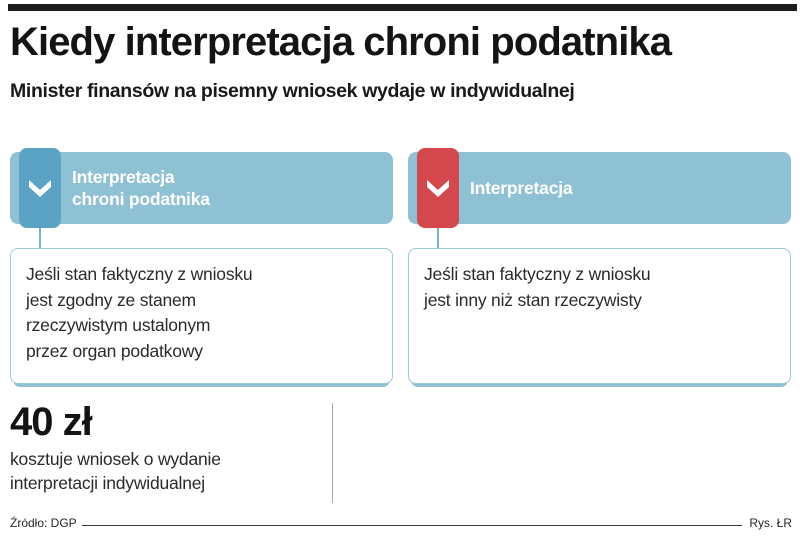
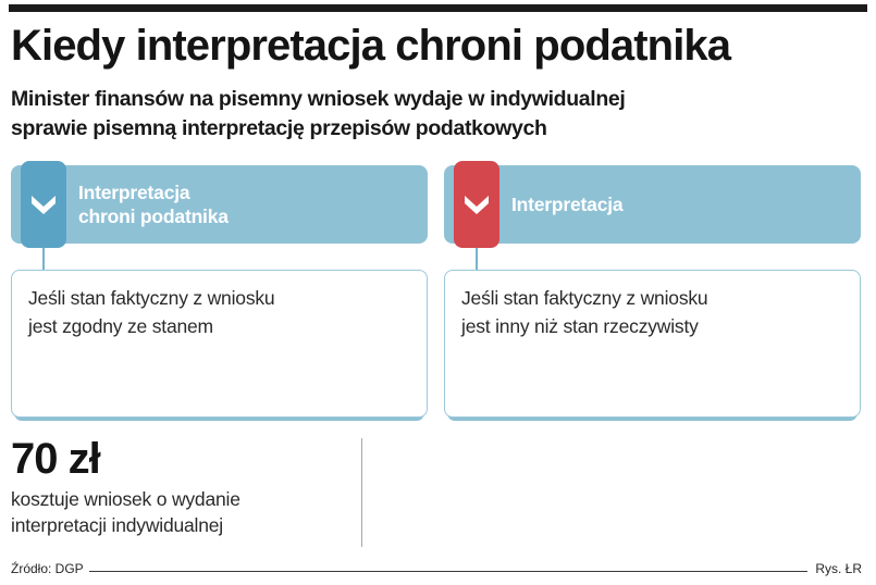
  Kiedy interpretacja chroni podatnika
  Minister finansów na pisemny wniosek wydaje w indywidualnej
+ sprawie pisemną interpretację przepisów podatkowych
  Interpretacja
  chroni podatnika
  Jeśli stan faktyczny z wniosku
  jest zgodny ze stanem
- rzeczywistym ustalonym
- przez organ podatkowy
  Interpretacja
  Jeśli stan faktyczny z wniosku
  jest inny niż stan rzeczywisty
- 40 zł
+ 70 zł
  kosztuje wniosek o wydanie
  interpretacji indywidualnej
  Źródło: DGP
  Rys. ŁR
